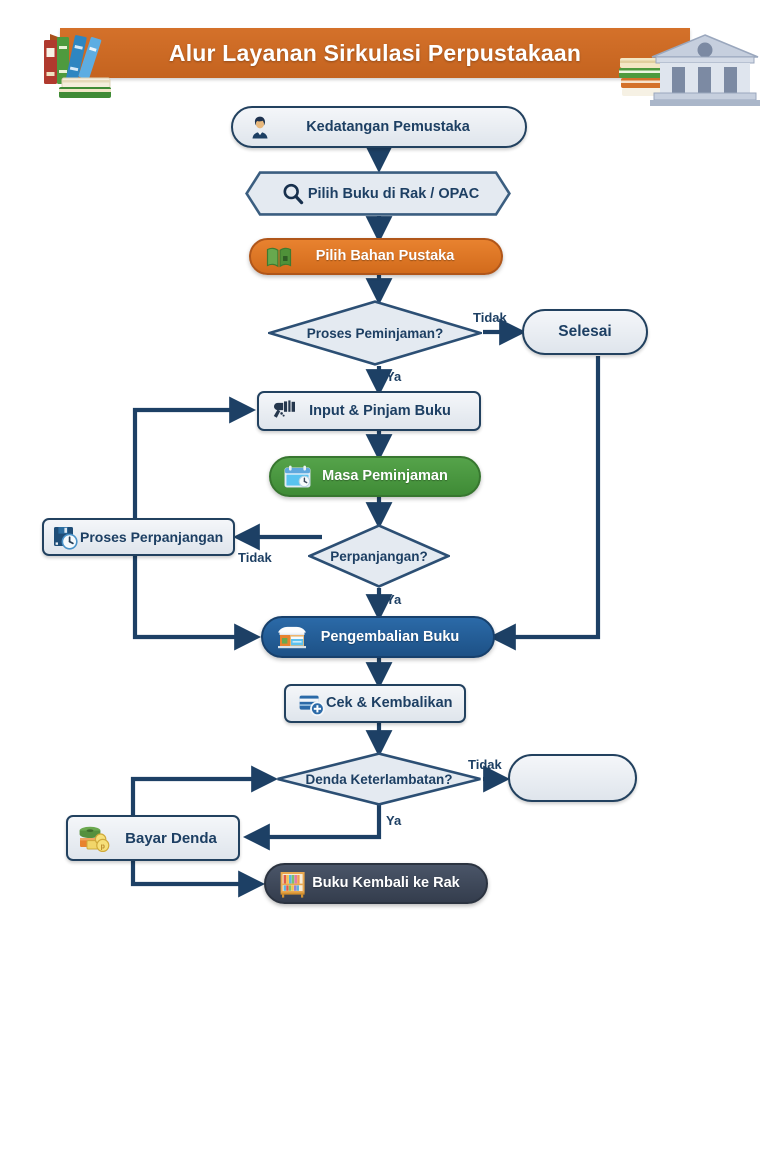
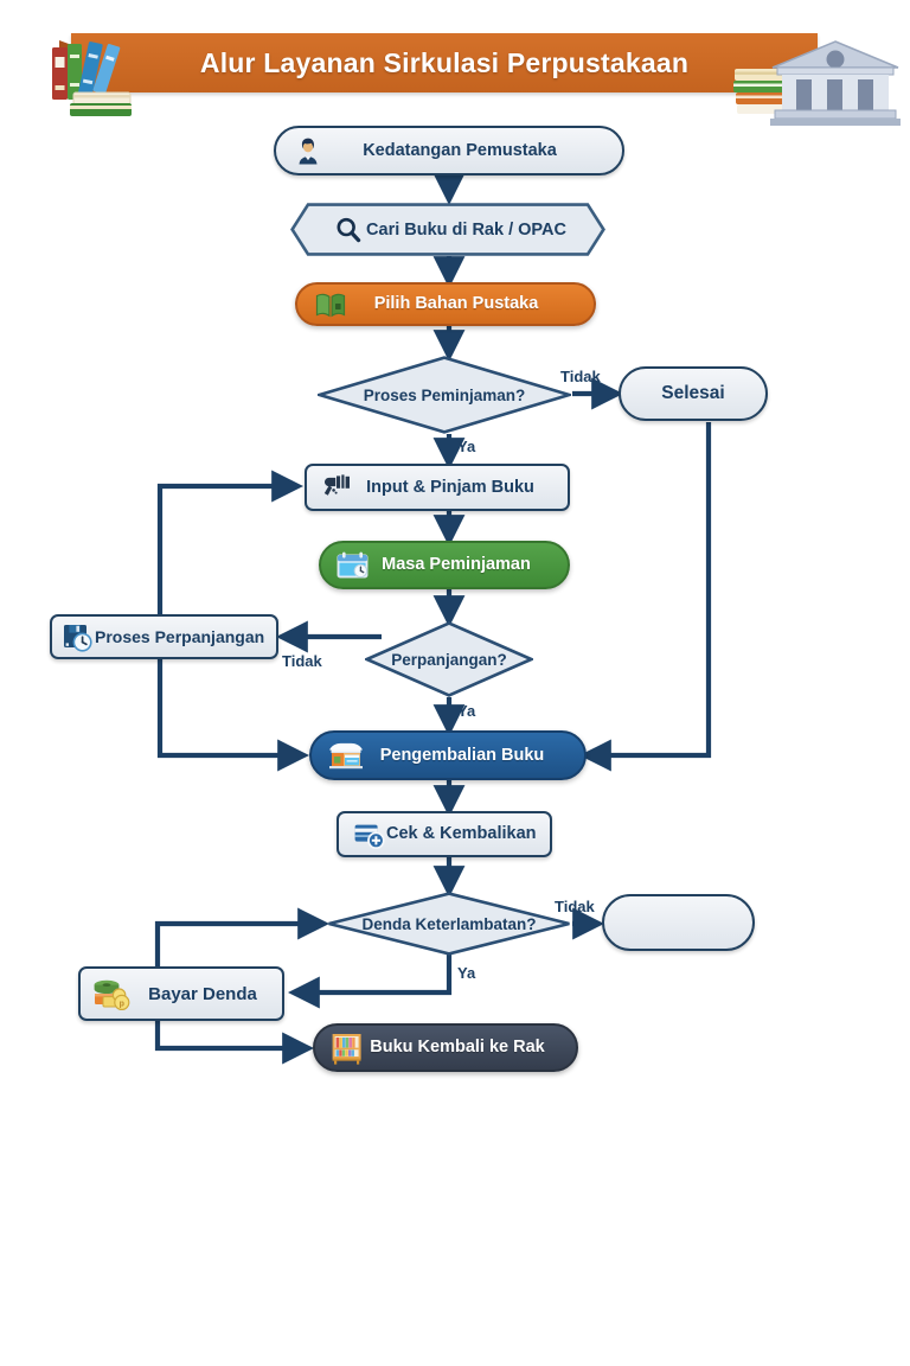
  Alur Layanan Sirkulasi Perpustakaan
  Kedatangan Pemustaka
- Pilih Buku di Rak / OPAC
+ Cari Buku di Rak / OPAC
  Pilih Bahan Pustaka
  Proses Peminjaman?
  Tidak
  Ya
  Selesai
  Input & Pinjam Buku
  Masa Peminjaman
  Perpanjangan?
  Tidak
  Ya
  Proses Perpanjangan
  Pengembalian Buku
  Cek & Kembalikan
  Denda Keterlambatan?
  Tidak
  Ya
  Bayar Denda
  Buku Kembali ke Rak
